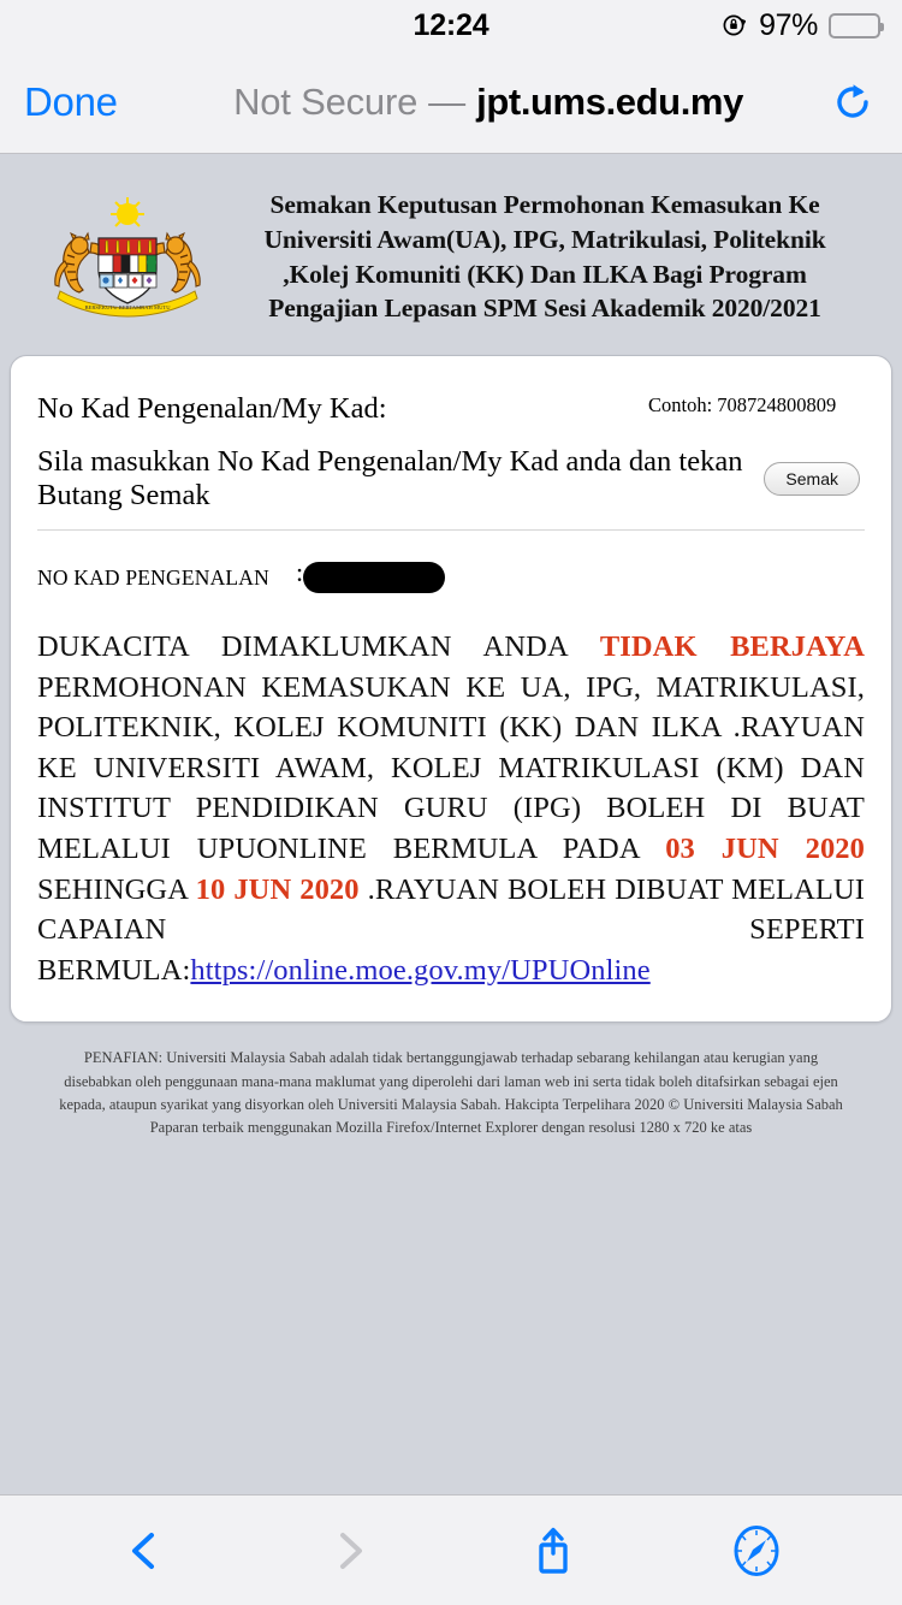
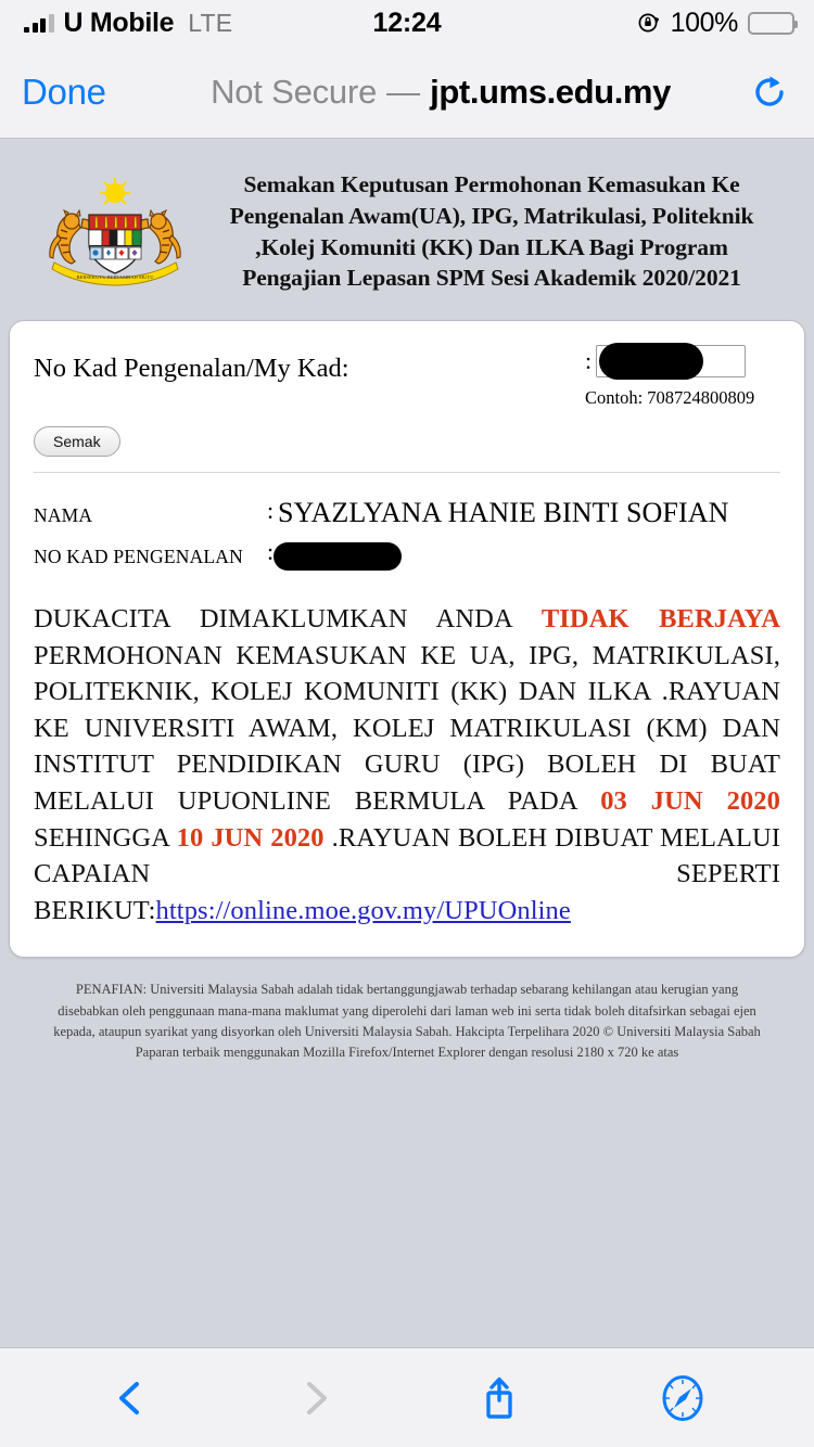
+ U Mobile
+ LTE
  12:24
- 97%
+ 100%
  Done
  Not Secure
  —
  jpt.ums.edu.my
- Semakan Keputusan Permohonan Kemasukan Ke Universiti Awam(UA), IPG, Matrikulasi, Politeknik ,Kolej Komuniti (KK) Dan ILKA Bagi Program Pengajian Lepasan SPM Sesi Akademik 2020/2021
+ Semakan Keputusan Permohonan Kemasukan Ke Pengenalan Awam(UA), IPG, Matrikulasi, Politeknik ,Kolej Komuniti (KK) Dan ILKA Bagi Program Pengajian Lepasan SPM Sesi Akademik 2020/2021
  No Kad Pengenalan/My Kad:
+ :
  Contoh: 708724800809
- Sila masukkan No Kad Pengenalan/My Kad anda dan tekan Butang Semak
  Semak
+ NAMA	:	SYAZLYANA HANIE BINTI SOFIAN
  NO KAD PENGENALAN	:
- DUKACITA DIMAKLUMKAN ANDA TIDAK BERJAYA PERMOHONAN KEMASUKAN KE UA, IPG, MATRIKULASI, POLITEKNIK, KOLEJ KOMUNITI (KK) DAN ILKA .RAYUAN KE UNIVERSITI AWAM, KOLEJ MATRIKULASI (KM) DAN INSTITUT PENDIDIKAN GURU (IPG) BOLEH DI BUAT MELALUI UPUONLINE BERMULA PADA 03 JUN 2020 SEHINGGA 10 JUN 2020 .RAYUAN BOLEH DIBUAT MELALUI CAPAIAN SEPERTI BERMULA:https://online.moe.gov.my/UPUOnline
+ DUKACITA DIMAKLUMKAN ANDA TIDAK BERJAYA PERMOHONAN KEMASUKAN KE UA, IPG, MATRIKULASI, POLITEKNIK, KOLEJ KOMUNITI (KK) DAN ILKA .RAYUAN KE UNIVERSITI AWAM, KOLEJ MATRIKULASI (KM) DAN INSTITUT PENDIDIKAN GURU (IPG) BOLEH DI BUAT MELALUI UPUONLINE BERMULA PADA 03 JUN 2020 SEHINGGA 10 JUN 2020 .RAYUAN BOLEH DIBUAT MELALUI CAPAIAN SEPERTI BERIKUT:https://online.moe.gov.my/UPUOnline
- PENAFIAN: Universiti Malaysia Sabah adalah tidak bertanggungjawab terhadap sebarang kehilangan atau kerugian yang disebabkan oleh penggunaan mana-mana maklumat yang diperolehi dari laman web ini serta tidak boleh ditafsirkan sebagai ejen kepada, ataupun syarikat yang disyorkan oleh Universiti Malaysia Sabah. Hakcipta Terpelihara 2020 © Universiti Malaysia Sabah Paparan terbaik menggunakan Mozilla Firefox/Internet Explorer dengan resolusi 1280 x 720 ke atas
+ PENAFIAN: Universiti Malaysia Sabah adalah tidak bertanggungjawab terhadap sebarang kehilangan atau kerugian yang disebabkan oleh penggunaan mana-mana maklumat yang diperolehi dari laman web ini serta tidak boleh ditafsirkan sebagai ejen kepada, ataupun syarikat yang disyorkan oleh Universiti Malaysia Sabah. Hakcipta Terpelihara 2020 © Universiti Malaysia Sabah Paparan terbaik menggunakan Mozilla Firefox/Internet Explorer dengan resolusi 2180 x 720 ke atas
